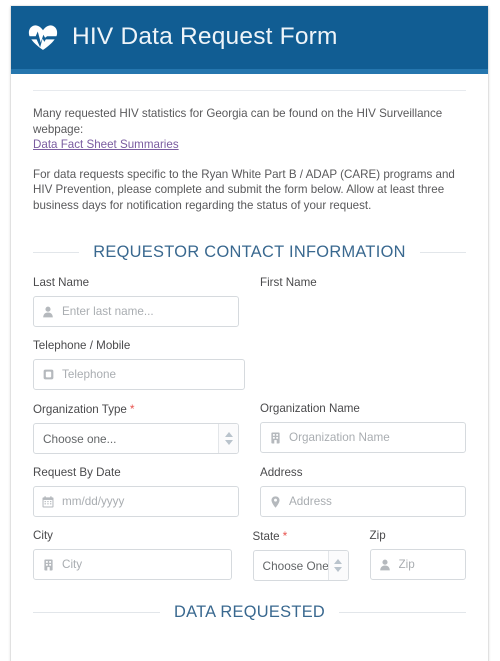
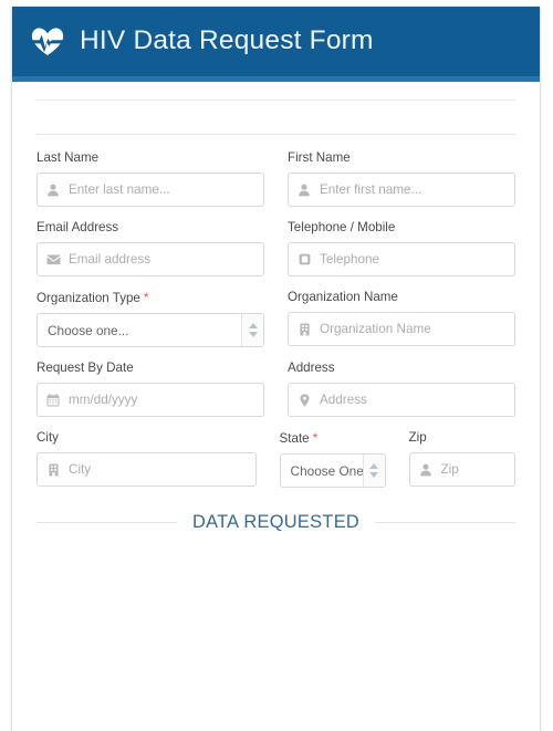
  HIV Data Request Form
- Many requested HIV statistics for Georgia can be found on the HIV Surveillance webpage:
- Data Fact Sheet Summaries
- For data requests specific to the Ryan White Part B / ADAP (CARE) programs and HIV Prevention, please complete and submit the form below. Allow at least three business days for notification regarding the status of your request.
- REQUESTOR CONTACT INFORMATION
  Last Name
  Enter last name...
  First Name
+ Enter first name...
+ Email Address
+ Email address
  Telephone / Mobile
  Telephone
  Organization Type *
  Choose one...
  Organization Name
  Organization Name
  Request By Date
  mm/dd/yyyy
  Address
  Address
  City
  City
  State *
  Choose One
  Zip
  Zip
  DATA REQUESTED
